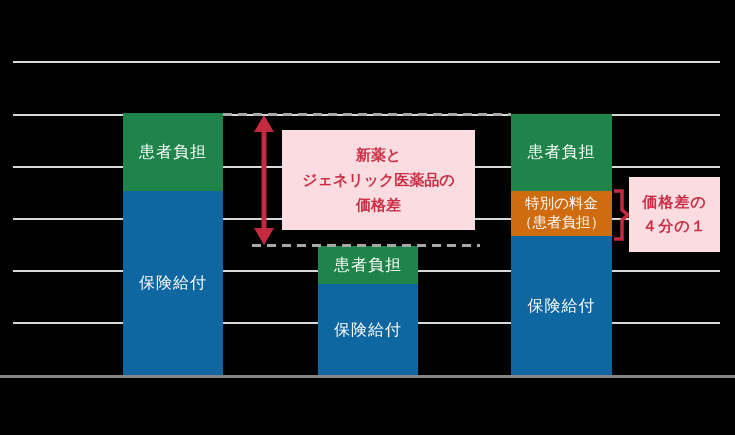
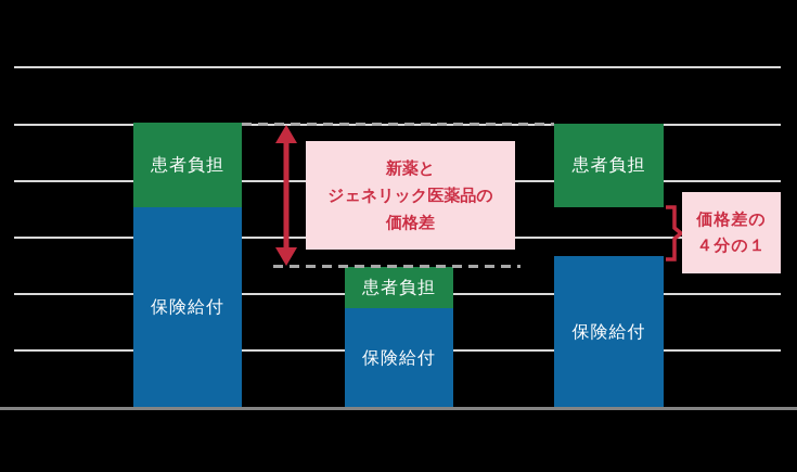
  患者負担
  保険給付
  患者負担
  保険給付
  患者負担
- 特別の料金
- （患者負担）
  保険給付
  新薬と
  ジェネリック医薬品の
  価格差
  価格差の
  ４分の１
